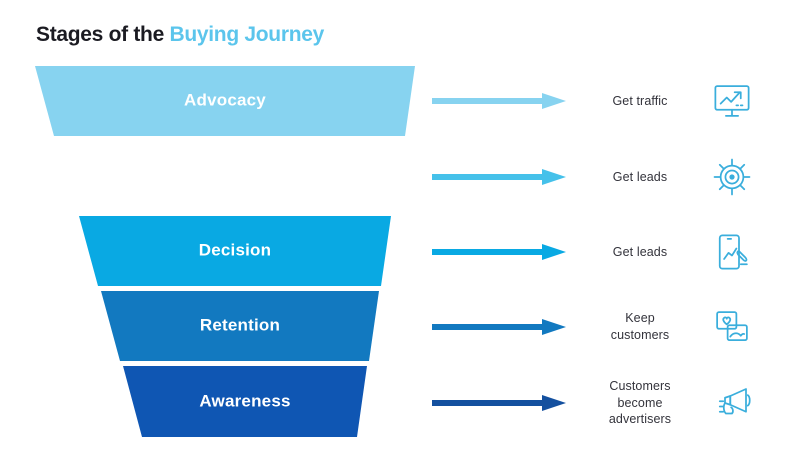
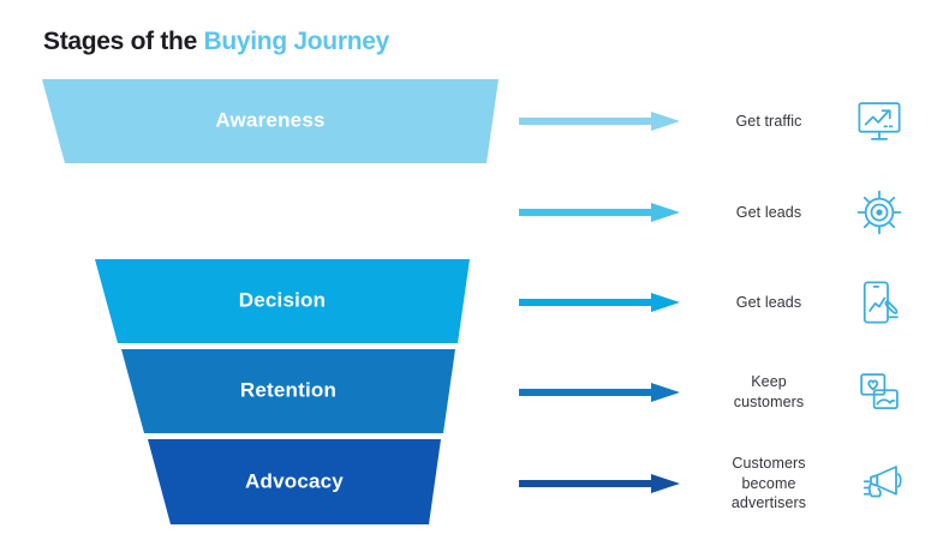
  Stages of the Buying Journey
- Advocacy
+ Awareness
  Decision
  Retention
- Awareness
+ Advocacy
  Get traffic
  Get leads
  Get leads
  Keep
  customers
  Customers
  become
  advertisers
